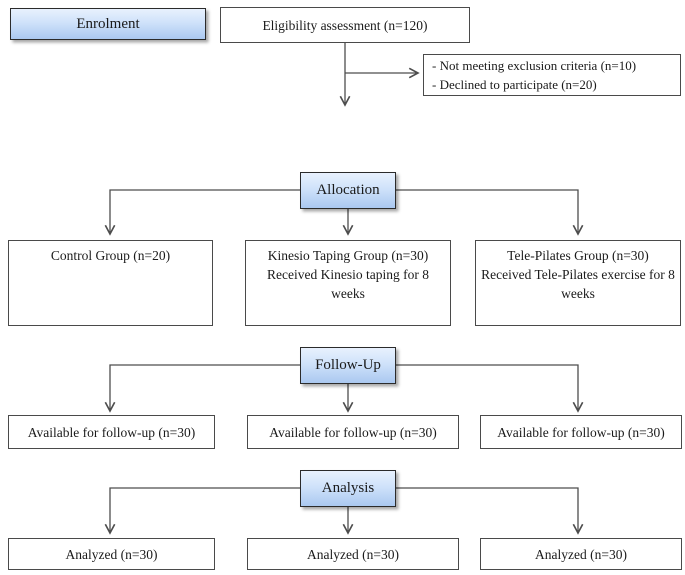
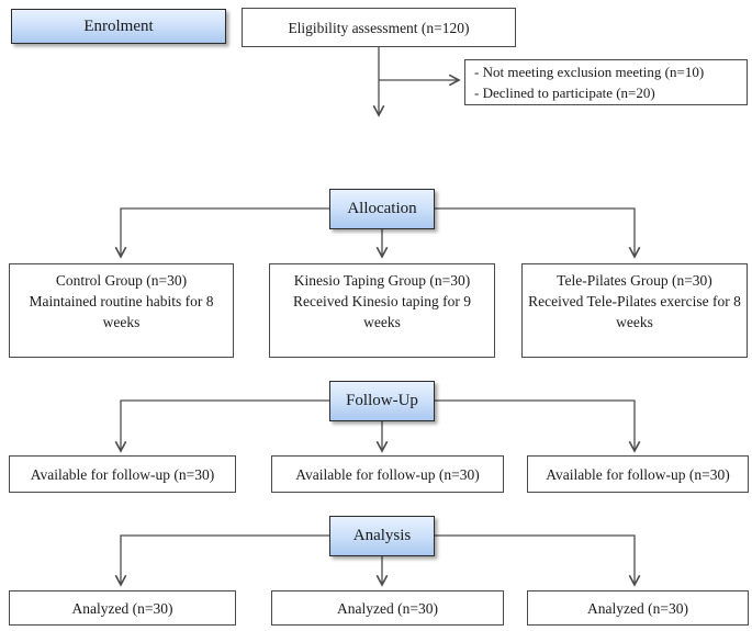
  Enrolment
  Eligibility assessment (n=120)
- - Not meeting exclusion criteria (n=10)
+ - Not meeting exclusion meeting (n=10)
  - Declined to participate (n=20)
  Allocation
- Control Group (n=20)
+ Control Group (n=30)
+ Maintained routine habits for 8 weeks
  Kinesio Taping Group (n=30)
- Received Kinesio taping for 8 weeks
+ Received Kinesio taping for 9 weeks
  Tele-Pilates Group (n=30)
  Received Tele-Pilates exercise for 8 weeks
  Follow-Up
  Available for follow-up (n=30)
  Available for follow-up (n=30)
  Available for follow-up (n=30)
  Analysis
  Analyzed (n=30)
  Analyzed (n=30)
  Analyzed (n=30)
